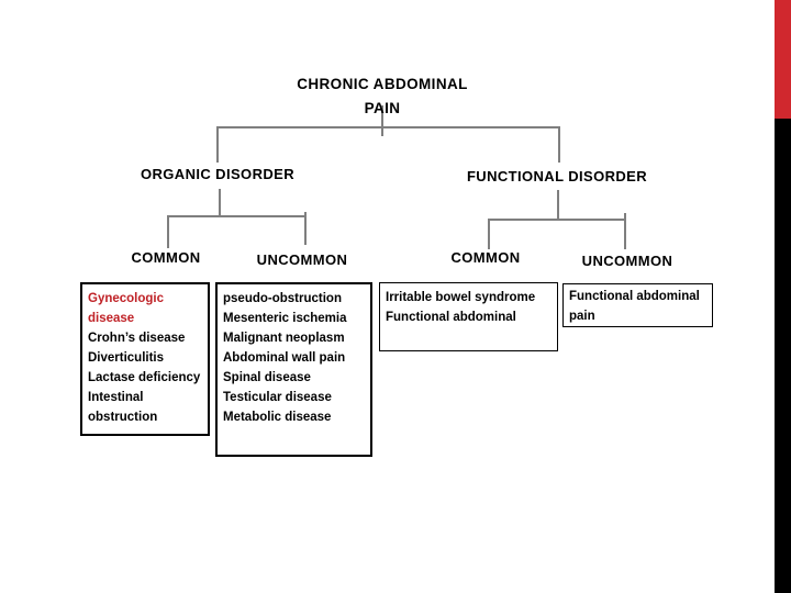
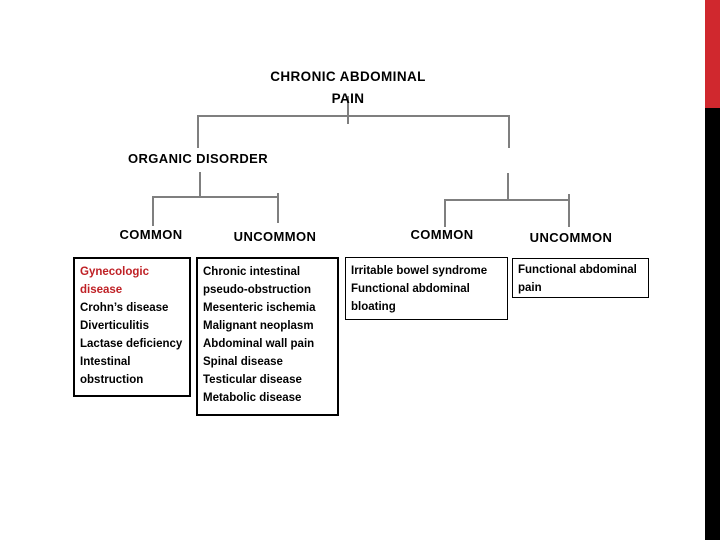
  CHRONIC ABDOMINAL
  PAIN
  ORGANIC DISORDER
- FUNCTIONAL DISORDER
  COMMON
  UNCOMMON
  COMMON
  UNCOMMON
  Gynecologic
  disease
  Crohn’s disease
  Diverticulitis
  Lactase deficiency
  Intestinal
  obstruction
+ Chronic intestinal
  pseudo-obstruction
  Mesenteric ischemia
  Malignant neoplasm
  Abdominal wall pain
  Spinal disease
  Testicular disease
  Metabolic disease
  Irritable bowel syndrome
  Functional abdominal
+ bloating
  Functional abdominal
  pain
